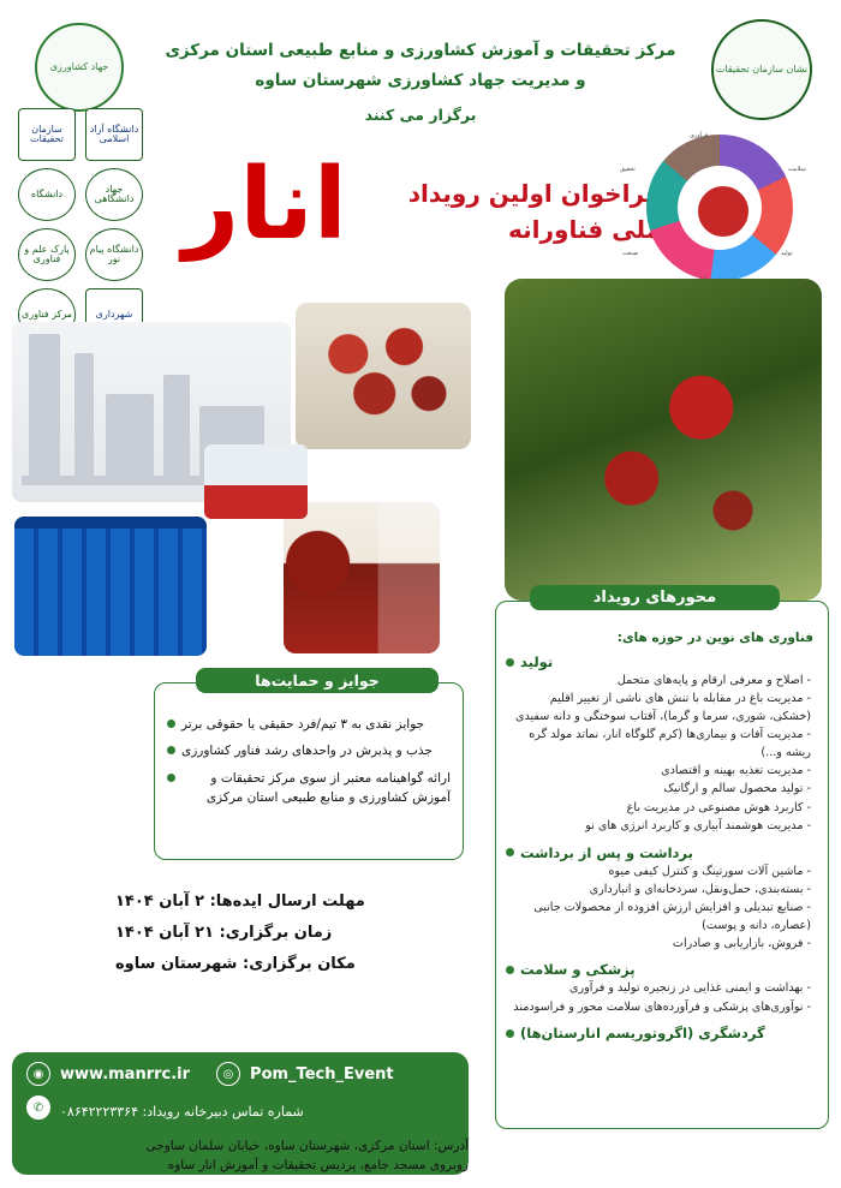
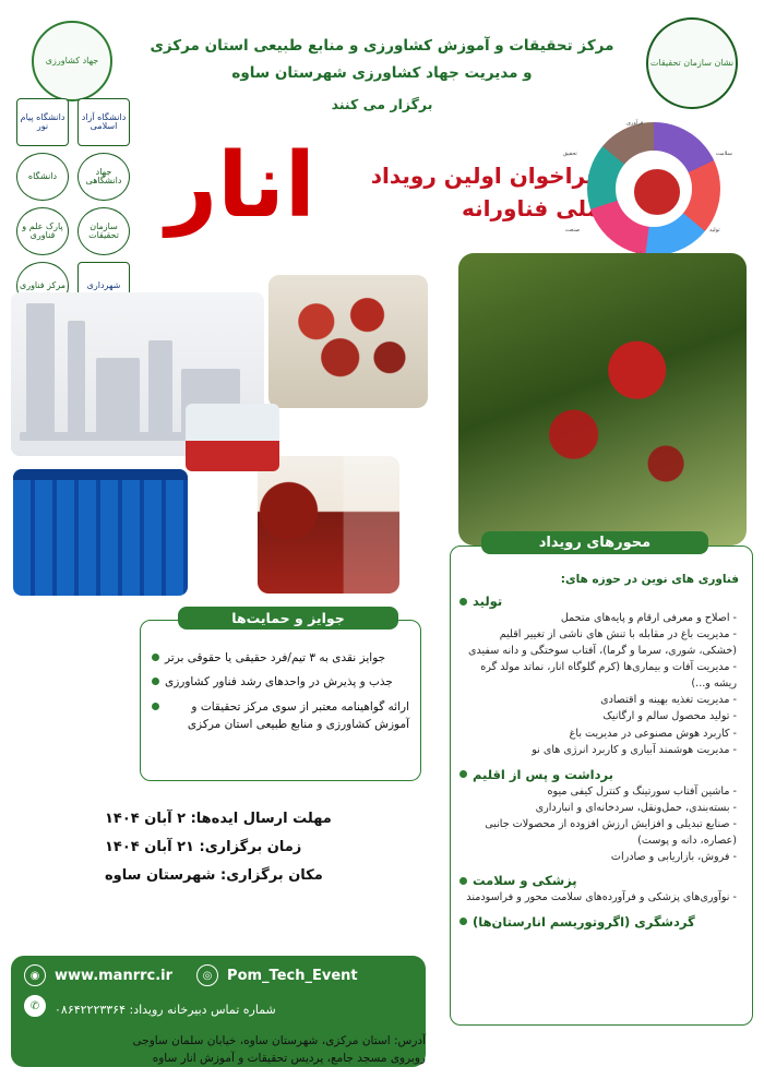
  جهاد کشاورزی
  مرکز تحقیقات و آموزش کشاورزی و منابع طبیعی استان مرکزی
  و مدیریت جهاد کشاورزی شهرستان ساوه
  برگزار می کنند
  نشان سازمان تحقیقات
  دانشگاه آزاد اسلامی
- سازمان تحقیقات
+ دانشگاه پیام نور
  جهاد دانشگاهی
  دانشگاه
- دانشگاه پیام نور
+ سازمان تحقیقات
  پارک علم و فناوری
  شهرداری
  مرکز فناوری
  راخوان اولین رویداد
  لی فناورانه
  انار
  محورهای رویداد
  فناوری های نوین در حوزه های:
  تولید
  - اصلاح و معرفی ارقام و پایه‌های متحمل
  - مدیریت باغ در مقابله با تنش های ناشی از تغییر اقلیم (خشکی، شوری، سرما و گرما)، آفتاب سوختگی و دانه سفیدی
  - مدیریت آفات و بیماری‌ها (کرم گلوگاه انار، نماتد مولد گره ریشه و...)
  - مدیریت تغذیه بهینه و اقتصادی
  - تولید محصول سالم و ارگانیک
  - کاربرد هوش مصنوعی در مدیریت باغ
  - مدیریت هوشمند آبیاری و کاربرد انرژی های نو
- برداشت و پس از برداشت
+ برداشت و پس از اقلیم
- - ماشین آلات سورتینگ و کنترل کیفی میوه
+ - ماشین آفتاب سورتینگ و کنترل کیفی میوه
  - بسته‌بندی، حمل‌ونقل، سردخانه‌ای و انبارداری
  - صنایع تبدیلی و افزایش ارزش افزوده از محصولات جانبی (عصاره، دانه و پوست)
  - فروش، بازاریابی و صادرات
  پزشکی و سلامت
- - بهداشت و ایمنی غذایی در زنجیره تولید و فرآوری
  - نوآوری‌های پزشکی و فرآورده‌های سلامت محور و فراسودمند
  گردشگری (اگروتوریسم انارستان‌ها)
  جوایز و حمایت‌ها
  جوایز نقدی به ۳ تیم/فرد حقیقی یا حقوقی برتر
  جذب و پذیرش در واحدهای رشد فناور کشاورزی
  ارائه گواهینامه معتبر از سوی مرکز تحقیقات و آموزش کشاورزی و منابع طبیعی استان مرکزی
  مهلت ارسال ایده‌ها: ۲ آبان ۱۴۰۴
  زمان برگزاری: ۲۱ آبان ۱۴۰۴
  مکان برگزاری: شهرستان ساوه
  ◉
  www.manrrc.ir
  ◎
  Pom_Tech_Event
  ✆
  شماره تماس دبیرخانه رویداد: ۰۸۶۴۲۲۲۳۳۶۴
  آدرس: استان مرکزی، شهرستان ساوه، خیابان سلمان ساوجی
  روبروی مسجد جامع، پردیس تحقیقات و آموزش انار ساوه
